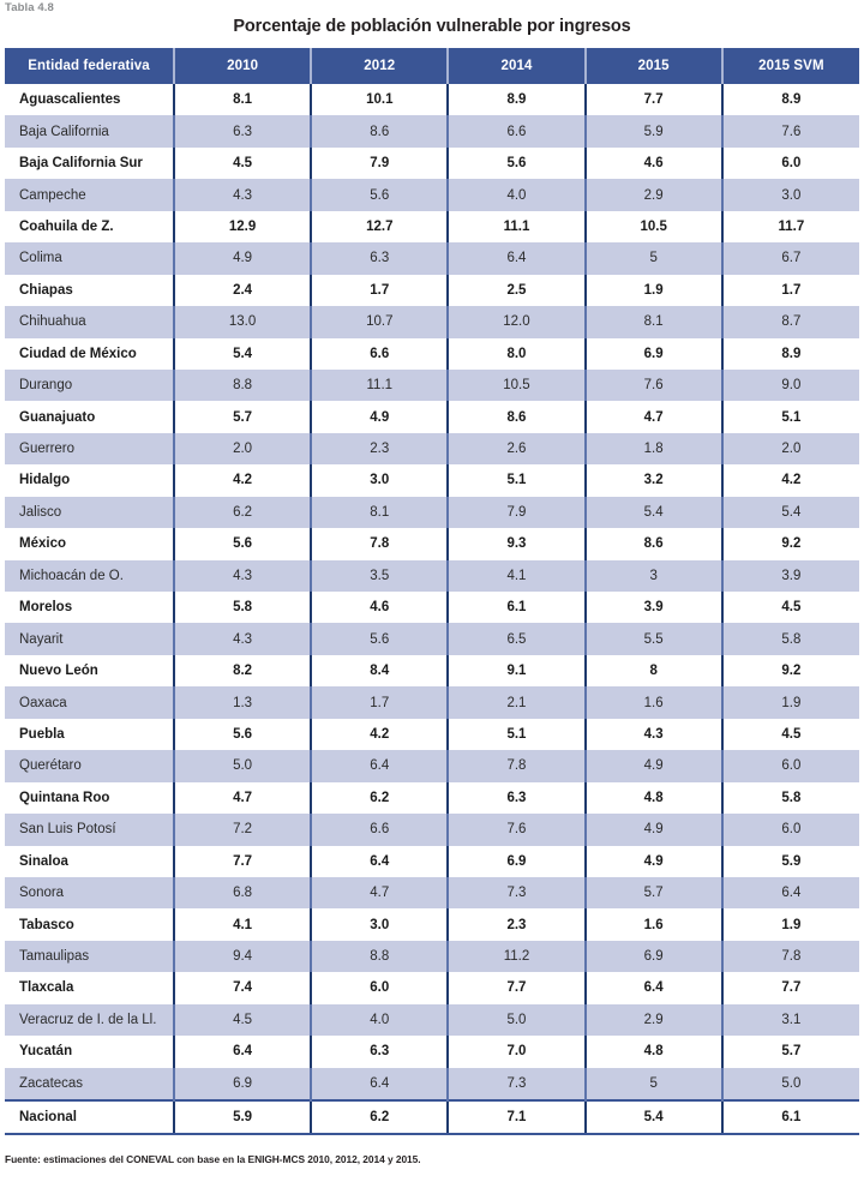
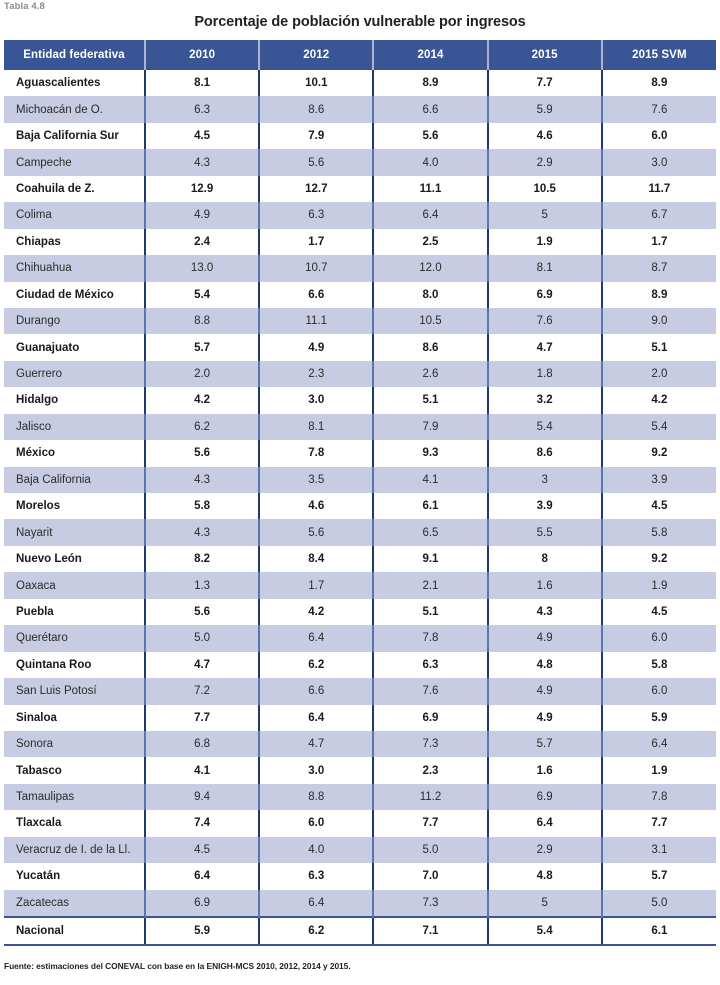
  Tabla 4.8
  Porcentaje de población vulnerable por ingresos
  Entidad federativa	2010	2012	2014	2015	2015 SVM
  Aguascalientes	8.1	10.1	8.9	7.7	8.9
- Baja California	6.3	8.6	6.6	5.9	7.6
+ Michoacán de O.	6.3	8.6	6.6	5.9	7.6
  Baja California Sur	4.5	7.9	5.6	4.6	6.0
  Campeche	4.3	5.6	4.0	2.9	3.0
  Coahuila de Z.	12.9	12.7	11.1	10.5	11.7
  Colima	4.9	6.3	6.4	5	6.7
  Chiapas	2.4	1.7	2.5	1.9	1.7
  Chihuahua	13.0	10.7	12.0	8.1	8.7
  Ciudad de México	5.4	6.6	8.0	6.9	8.9
  Durango	8.8	11.1	10.5	7.6	9.0
  Guanajuato	5.7	4.9	8.6	4.7	5.1
  Guerrero	2.0	2.3	2.6	1.8	2.0
  Hidalgo	4.2	3.0	5.1	3.2	4.2
  Jalisco	6.2	8.1	7.9	5.4	5.4
  México	5.6	7.8	9.3	8.6	9.2
- Michoacán de O.	4.3	3.5	4.1	3	3.9
+ Baja California	4.3	3.5	4.1	3	3.9
  Morelos	5.8	4.6	6.1	3.9	4.5
  Nayarit	4.3	5.6	6.5	5.5	5.8
  Nuevo León	8.2	8.4	9.1	8	9.2
  Oaxaca	1.3	1.7	2.1	1.6	1.9
  Puebla	5.6	4.2	5.1	4.3	4.5
  Querétaro	5.0	6.4	7.8	4.9	6.0
  Quintana Roo	4.7	6.2	6.3	4.8	5.8
  San Luis Potosí	7.2	6.6	7.6	4.9	6.0
  Sinaloa	7.7	6.4	6.9	4.9	5.9
  Sonora	6.8	4.7	7.3	5.7	6.4
  Tabasco	4.1	3.0	2.3	1.6	1.9
  Tamaulipas	9.4	8.8	11.2	6.9	7.8
  Tlaxcala	7.4	6.0	7.7	6.4	7.7
  Veracruz de I. de la Ll.	4.5	4.0	5.0	2.9	3.1
  Yucatán	6.4	6.3	7.0	4.8	5.7
  Zacatecas	6.9	6.4	7.3	5	5.0
  Nacional	5.9	6.2	7.1	5.4	6.1
  Fuente: estimaciones del CONEVAL con base en la ENIGH-MCS 2010, 2012, 2014 y 2015.
